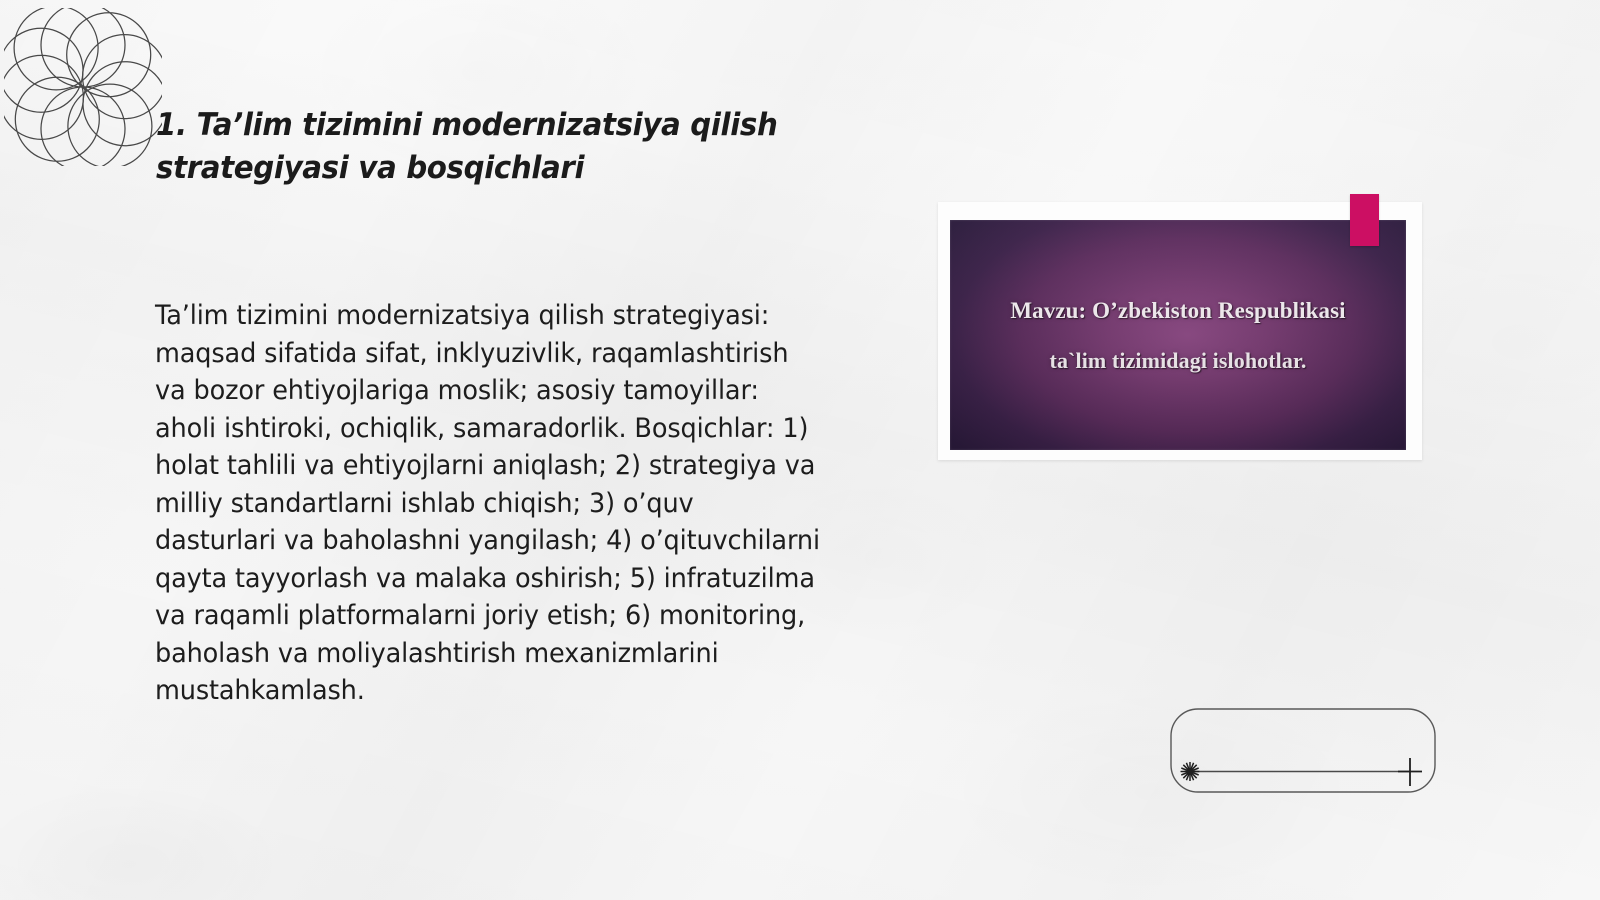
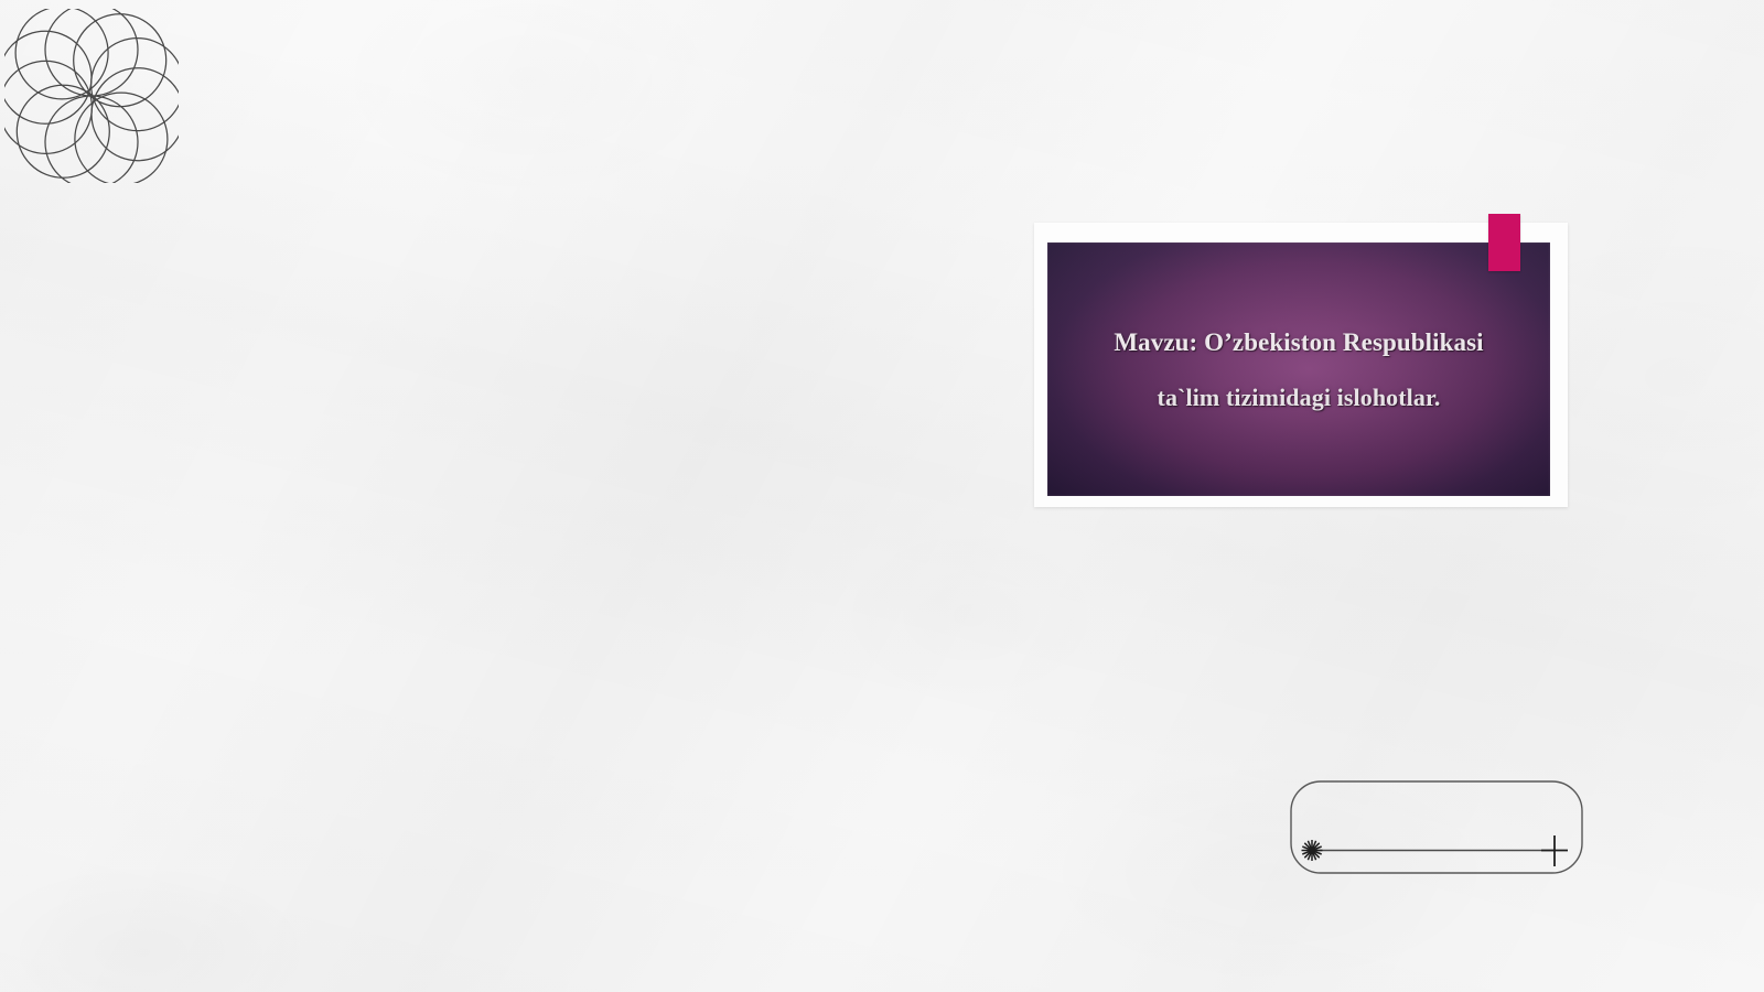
- 1. Ta’lim tizimini modernizatsiya qilish strategiyasi va bosqichlari
- Ta’lim tizimini modernizatsiya qilish strategiyasi: maqsad sifatida sifat, inklyuzivlik, raqamlashtirish va bozor ehtiyojlariga moslik; asosiy tamoyillar: aholi ishtiroki, ochiqlik, samaradorlik. Bosqichlar: 1) holat tahlili va ehtiyojlarni aniqlash; 2) strategiya va milliy standartlarni ishlab chiqish; 3) o’quv dasturlari va baholashni yangilash; 4) o’qituvchilarni qayta tayyorlash va malaka oshirish; 5) infratuzilma va raqamli platformalarni joriy etish; 6) monitoring, baholash va moliyalashtirish mexanizmlarini mustahkamlash.
